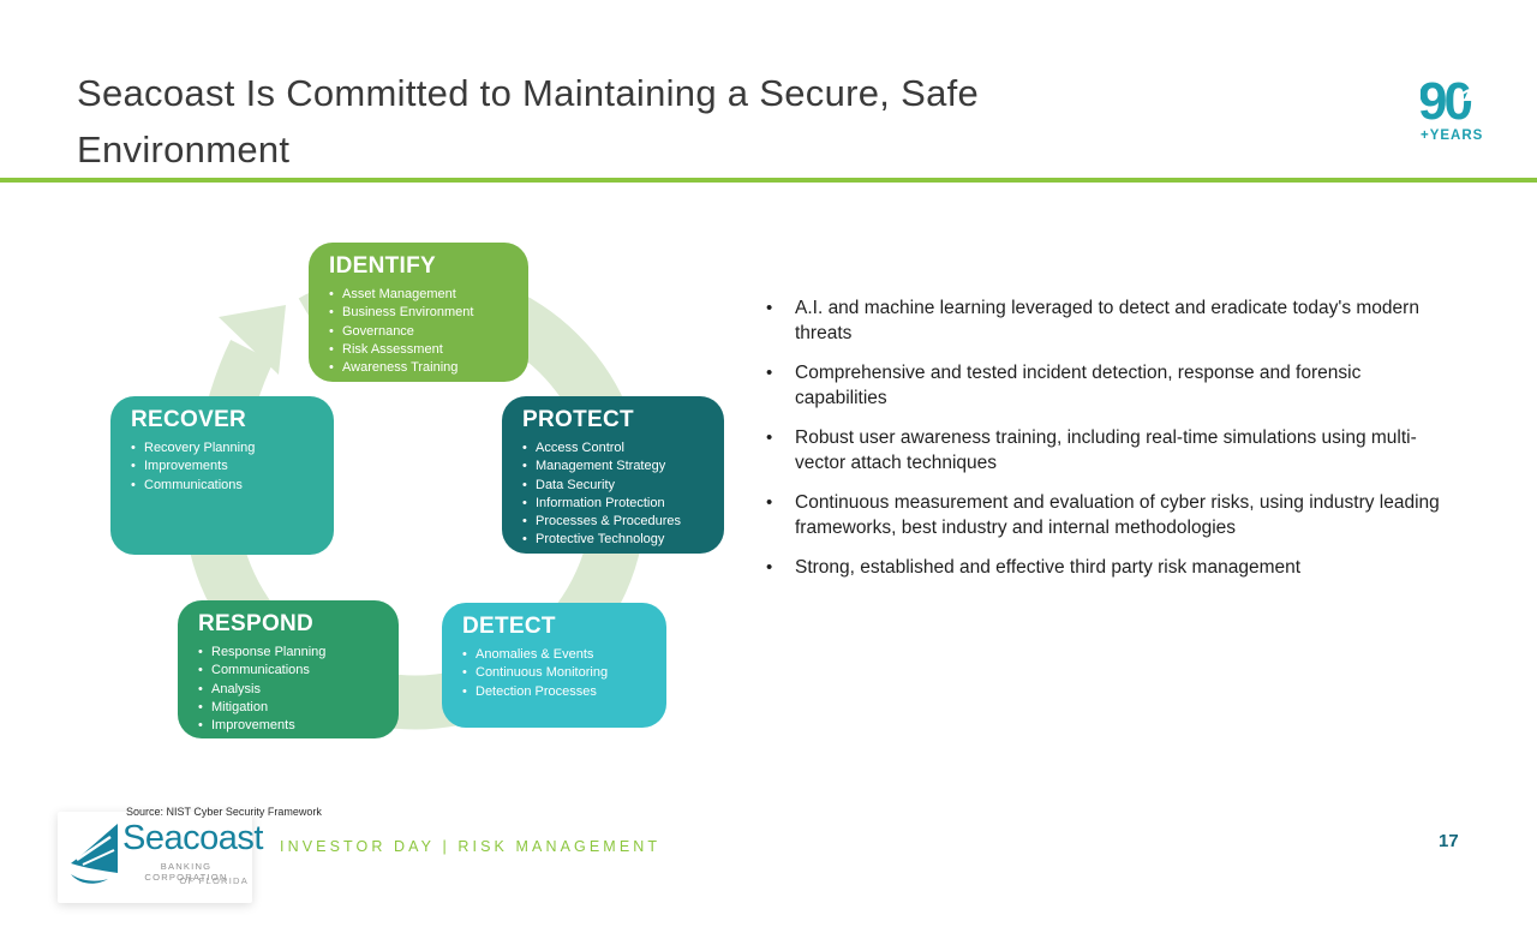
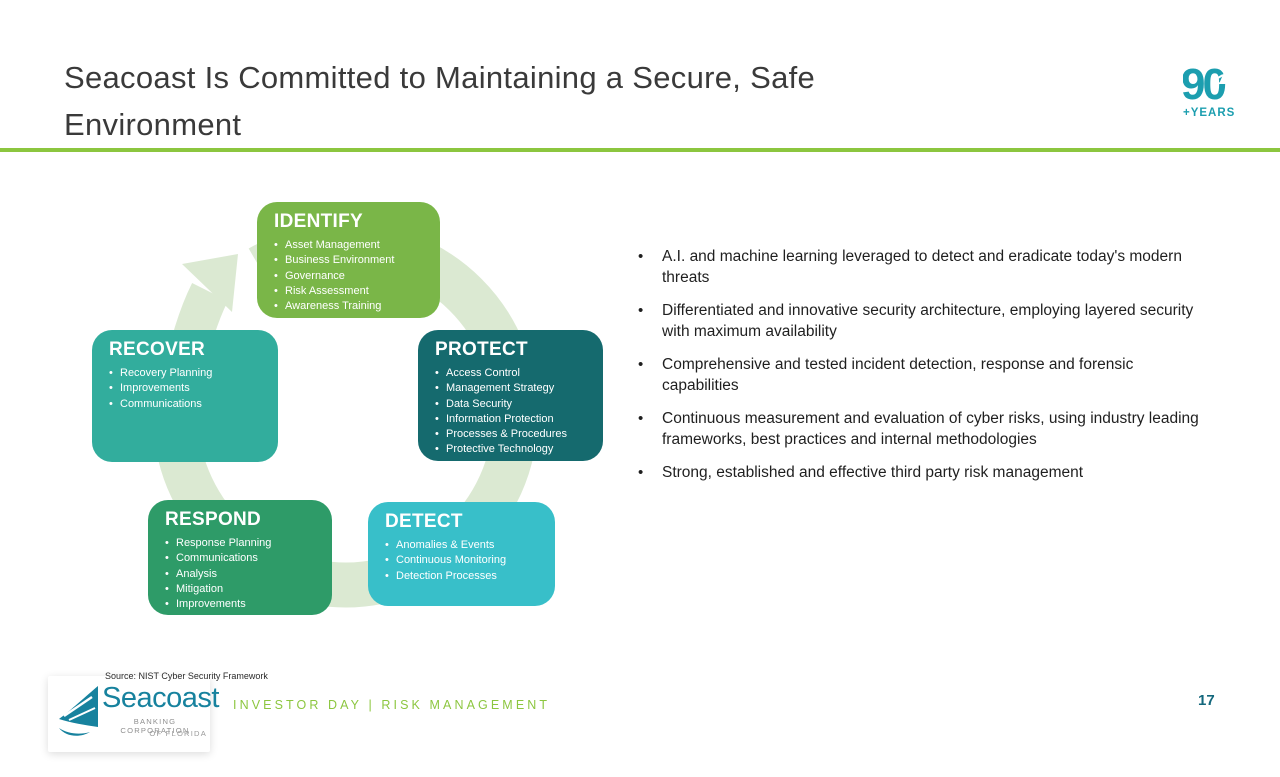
  Seacoast Is Committed to Maintaining a Secure, Safe
  Environment
  90
  +YEARS
  IDENTIFY
  Asset Management
  Business Environment
  Governance
  Risk Assessment
  Awareness Training
  PROTECT
  Access Control
  Management Strategy
  Data Security
  Information Protection
  Processes & Procedures
  Protective Technology
  DETECT
  Anomalies & Events
  Continuous Monitoring
  Detection Processes
  RESPOND
  Response Planning
  Communications
  Analysis
  Mitigation
  Improvements
  RECOVER
  Recovery Planning
  Improvements
  Communications
  A.I. and machine learning leveraged to detect and eradicate today's modern threats
+ Differentiated and innovative security architecture, employing layered security with maximum availability
  Comprehensive and tested incident detection, response and forensic capabilities
- Robust user awareness training, including real-time simulations using multi-vector attach techniques
- Continuous measurement and evaluation of cyber risks, using industry leading frameworks, best industry and internal methodologies
+ Continuous measurement and evaluation of cyber risks, using industry leading frameworks, best practices and internal methodologies
  Strong, established and effective third party risk management
  Source: NIST Cyber Security Framework
  Seacoast
  BANKING CORPORATION
  OF FLORIDA
  INVESTOR DAY | RISK MANAGEMENT
  17
